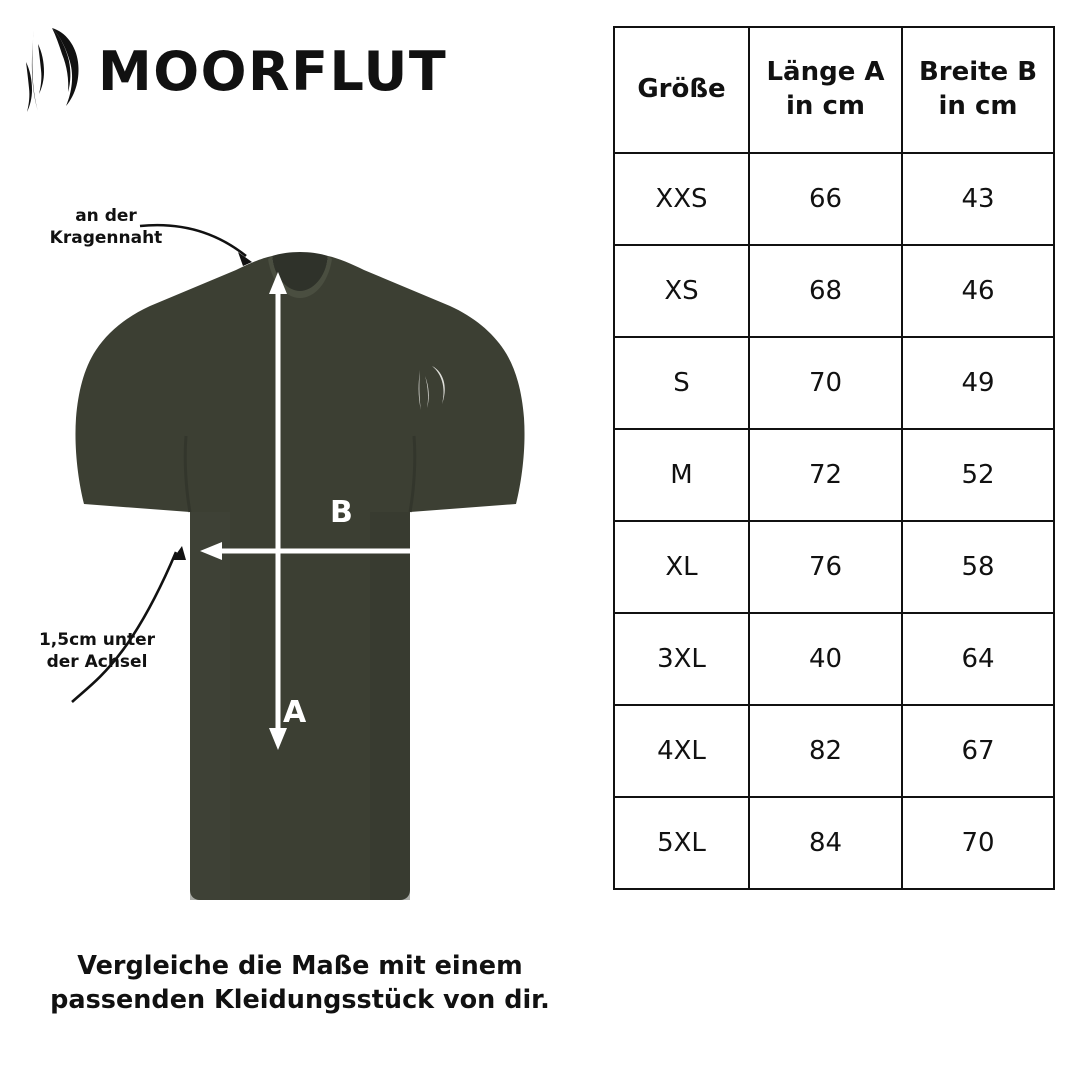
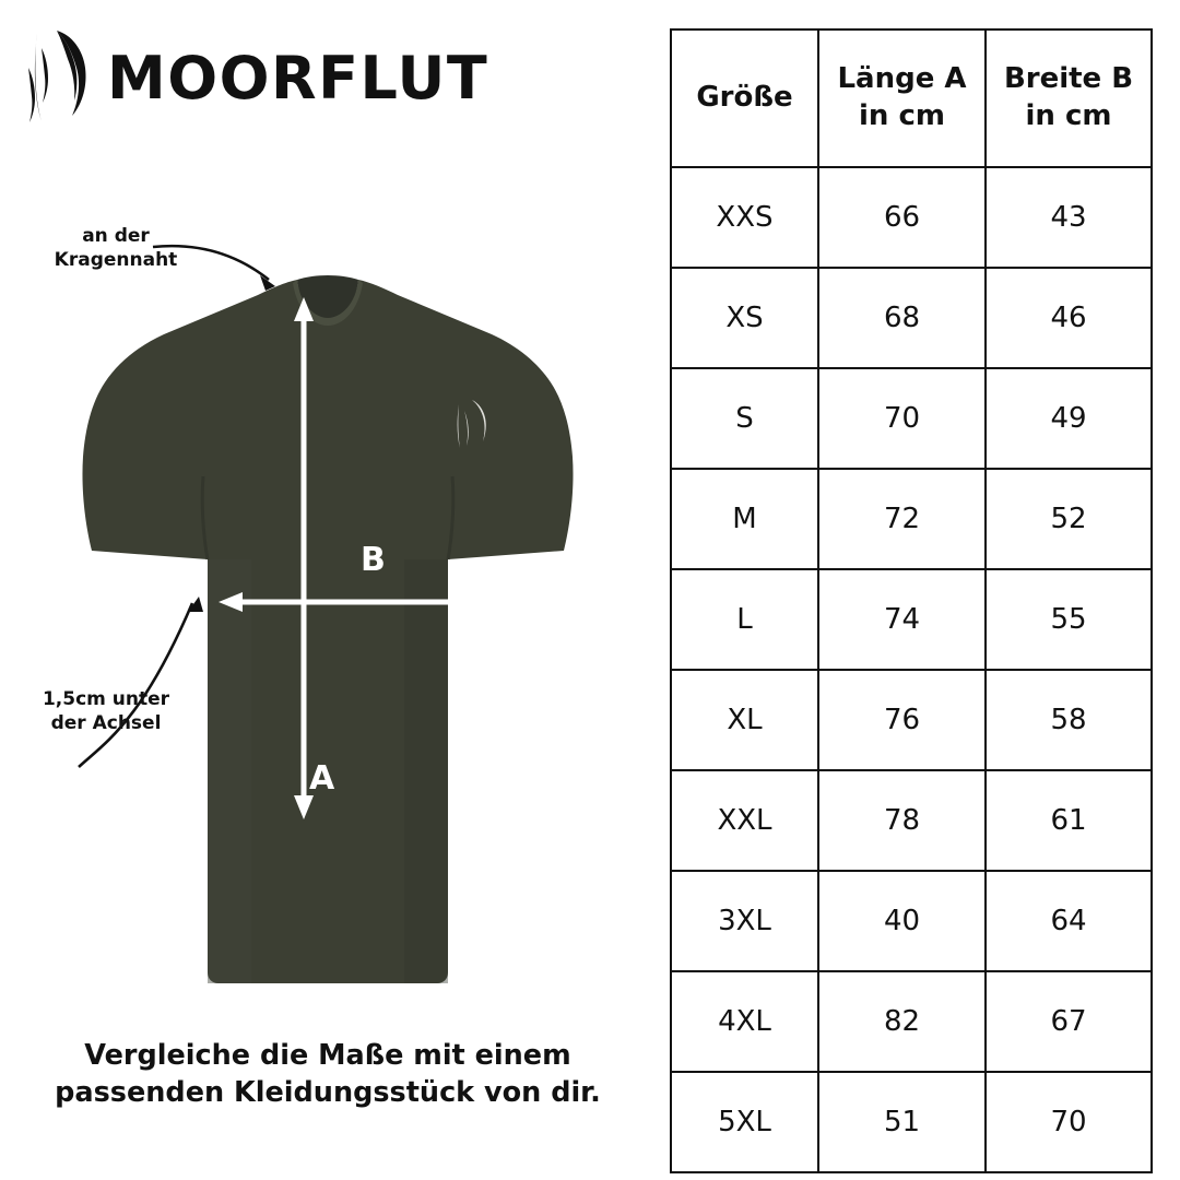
  MOORFLUT
  an der
  Kragennaht
  1,5cm unter
  der Achsel
  B
  A
  Vergleiche die Maße mit einem
  passenden Kleidungsstück von dir.
  Größe	Länge A in cm	Breite B in cm
  XXS	66	43
  XS	68	46
  S	70	49
  M	72	52
+ L	74	55
  XL	76	58
+ XXL	78	61
  3XL	40	64
  4XL	82	67
- 5XL	84	70
+ 5XL	51	70
